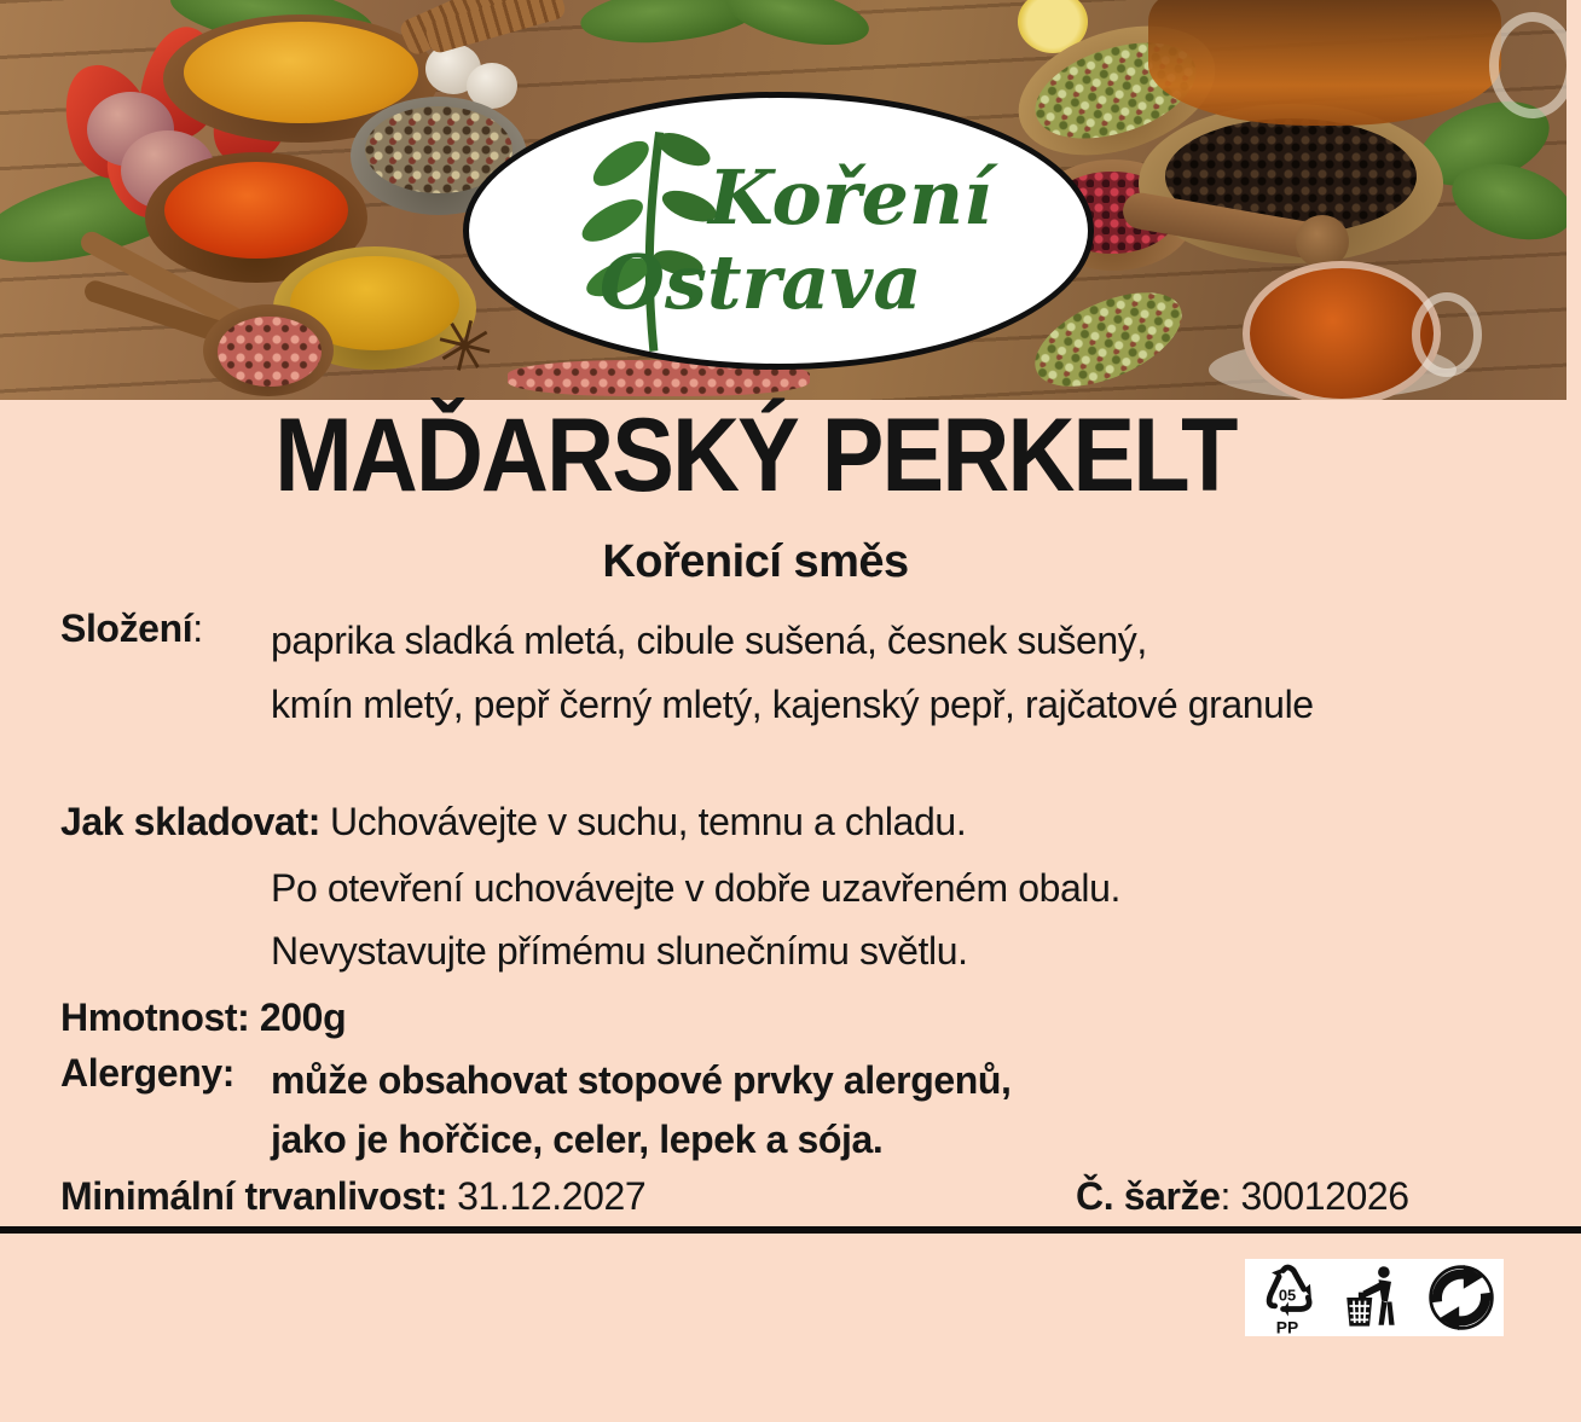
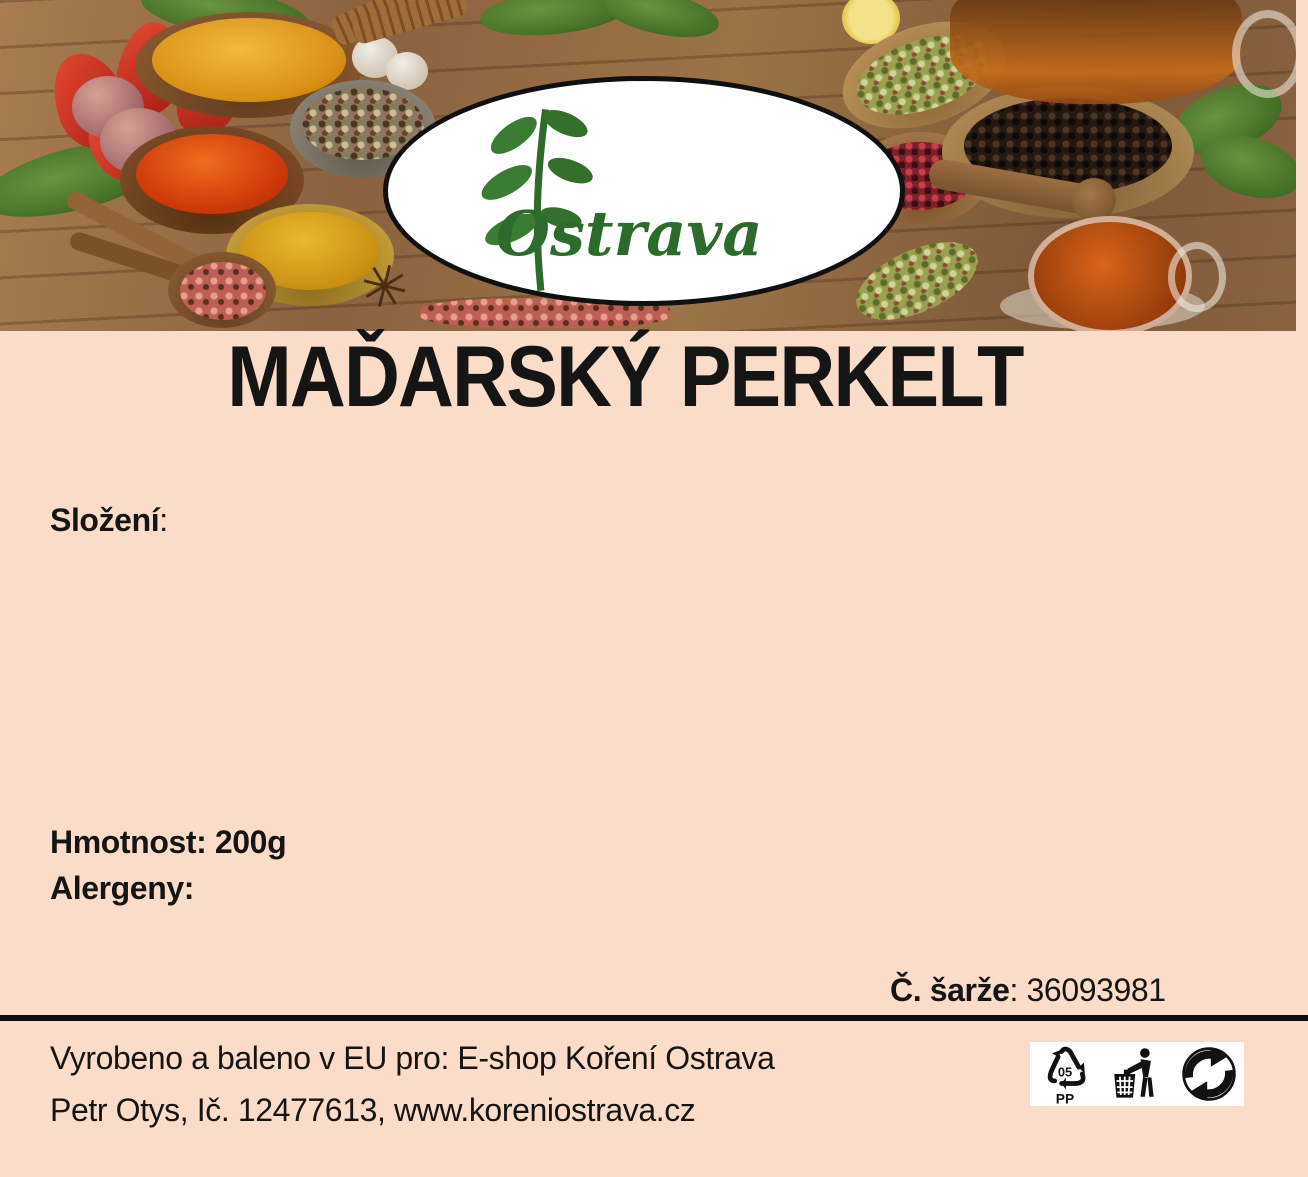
- Koření
  Ostrava
  MAĎARSKÝ PERKELT
- Kořenicí směs
  Složení:
- paprika sladká mletá, cibule sušená, česnek sušený,
- kmín mletý, pepř černý mletý, kajenský pepř, rajčatové granule
- Jak skladovat: Uchovávejte v suchu, temnu a chladu.
- Po otevření uchovávejte v dobře uzavřeném obalu.
- Nevystavujte přímému slunečnímu světlu.
  Hmotnost: 200g
  Alergeny:
- může obsahovat stopové prvky alergenů,
- jako je hořčice, celer, lepek a sója.
- Minimální trvanlivost: 31.12.2027
- Č. šarže: 30012026
+ Č. šarže: 36093981
+ Vyrobeno a baleno v EU pro: E-shop Koření Ostrava
+ Petr Otys, Ič. 12477613, www.koreniostrava.cz
  05
  PP
